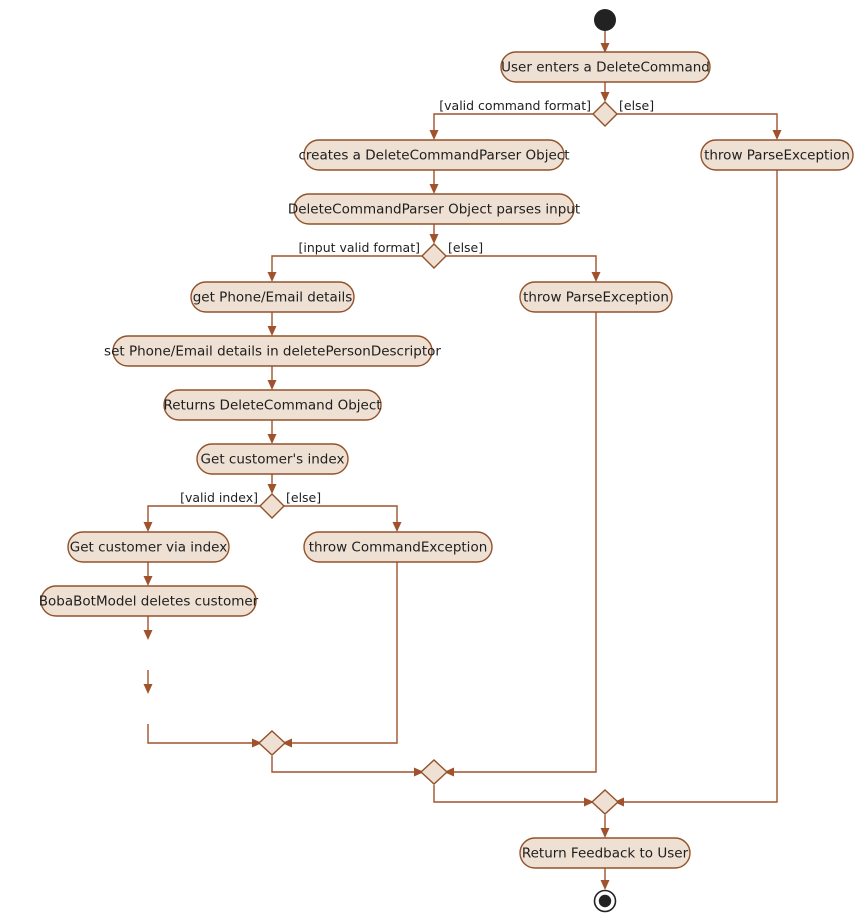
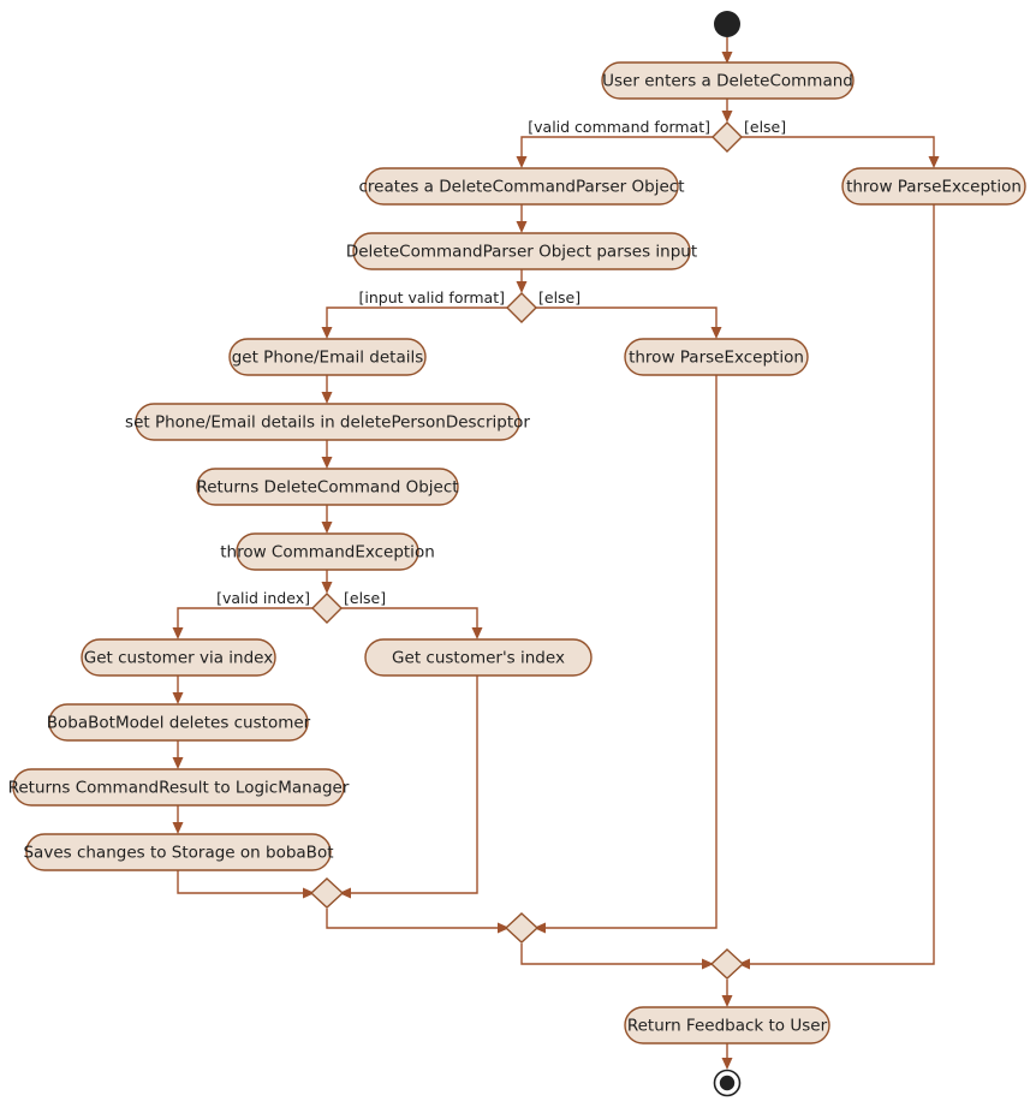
  User enters a DeleteCommand
  creates a DeleteCommandParser Object
  throw ParseException
  DeleteCommandParser Object parses input
  get Phone/Email details
  throw ParseException
  set Phone/Email details in deletePersonDescriptor
  Returns DeleteCommand Object
- Get customer's index
+ throw CommandException
  Get customer via index
- throw CommandException
+ Get customer's index
  BobaBotModel deletes customer
+ Returns CommandResult to LogicManager
+ Saves changes to Storage on bobaBot
  Return Feedback to User
  [valid command format]
  [else]
  [input valid format]
  [else]
  [valid index]
  [else]
